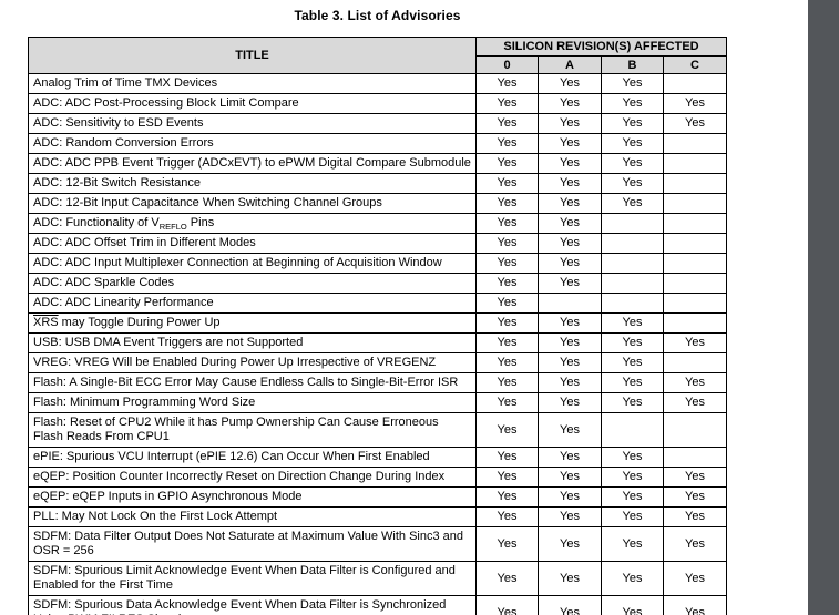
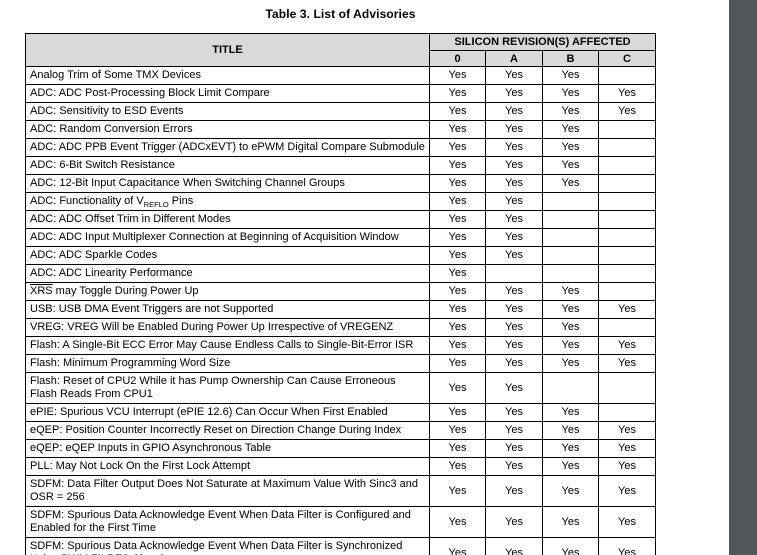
  Table 3. List of Advisories
  TITLE	SILICON REVISION(S) AFFECTED
  0	A	B	C
- Analog Trim of Time TMX Devices	Yes	Yes	Yes
+ Analog Trim of Some TMX Devices	Yes	Yes	Yes
  ADC: ADC Post-Processing Block Limit Compare	Yes	Yes	Yes	Yes
  ADC: Sensitivity to ESD Events	Yes	Yes	Yes	Yes
  ADC: Random Conversion Errors	Yes	Yes	Yes
  ADC: ADC PPB Event Trigger (ADCxEVT) to ePWM Digital Compare Submodule	Yes	Yes	Yes
- ADC: 12-Bit Switch Resistance	Yes	Yes	Yes
+ ADC: 6-Bit Switch Resistance	Yes	Yes	Yes
  ADC: 12-Bit Input Capacitance When Switching Channel Groups	Yes	Yes	Yes
  ADC: Functionality of VREFLO Pins	Yes	Yes
  ADC: ADC Offset Trim in Different Modes	Yes	Yes
  ADC: ADC Input Multiplexer Connection at Beginning of Acquisition Window	Yes	Yes
  ADC: ADC Sparkle Codes	Yes	Yes
  ADC: ADC Linearity Performance	Yes
  XRS may Toggle During Power Up	Yes	Yes	Yes
  USB: USB DMA Event Triggers are not Supported	Yes	Yes	Yes	Yes
  VREG: VREG Will be Enabled During Power Up Irrespective of VREGENZ	Yes	Yes	Yes
  Flash: A Single-Bit ECC Error May Cause Endless Calls to Single-Bit-Error ISR	Yes	Yes	Yes	Yes
  Flash: Minimum Programming Word Size	Yes	Yes	Yes	Yes
  Flash: Reset of CPU2 While it has Pump Ownership Can Cause Erroneous Flash Reads From CPU1	Yes	Yes
  ePIE: Spurious VCU Interrupt (ePIE 12.6) Can Occur When First Enabled	Yes	Yes	Yes
  eQEP: Position Counter Incorrectly Reset on Direction Change During Index	Yes	Yes	Yes	Yes
- eQEP: eQEP Inputs in GPIO Asynchronous Mode	Yes	Yes	Yes	Yes
+ eQEP: eQEP Inputs in GPIO Asynchronous Table	Yes	Yes	Yes	Yes
  PLL: May Not Lock On the First Lock Attempt	Yes	Yes	Yes	Yes
  SDFM: Data Filter Output Does Not Saturate at Maximum Value With Sinc3 and OSR = 256	Yes	Yes	Yes	Yes
- SDFM: Spurious Limit Acknowledge Event When Data Filter is Configured and Enabled for the First Time	Yes	Yes	Yes	Yes
+ SDFM: Spurious Data Acknowledge Event When Data Filter is Configured and Enabled for the First Time	Yes	Yes	Yes	Yes
  SDFM: Spurious Data Acknowledge Event When Data Filter is Synchronized	Yes	Yes	Yes	Yes
